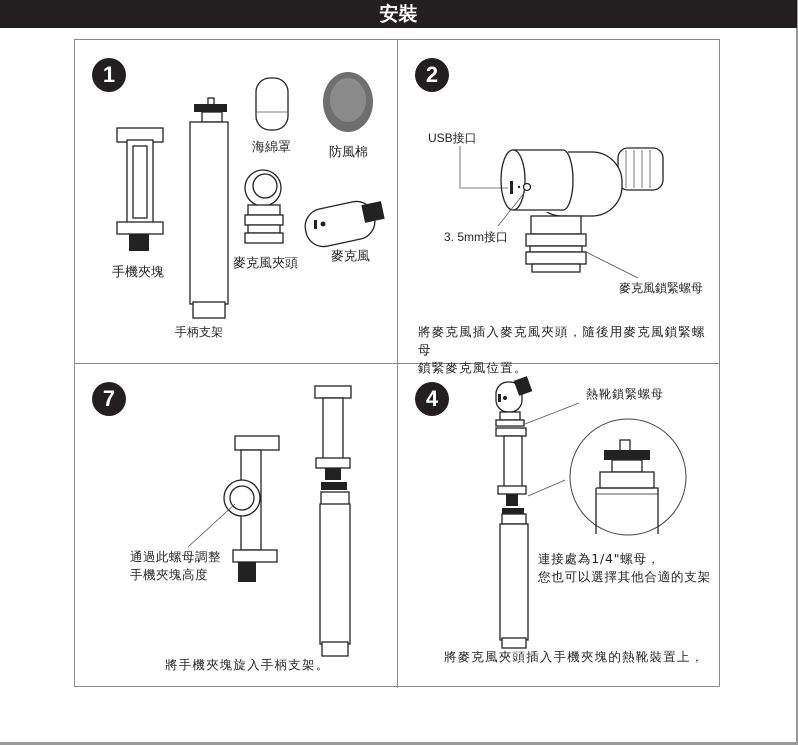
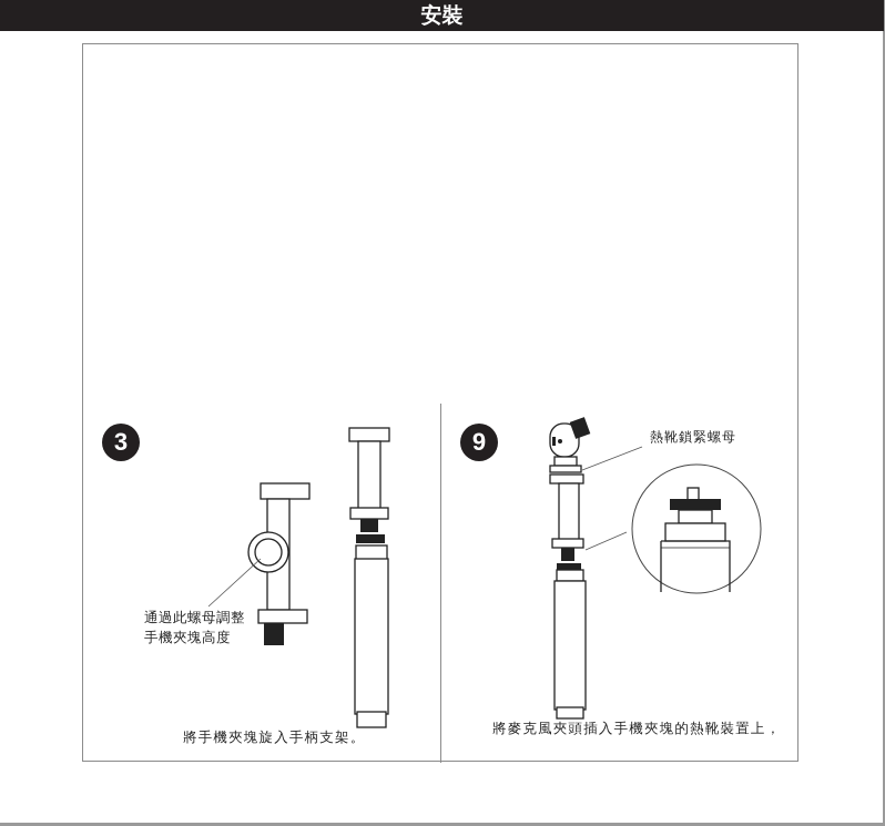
  安裝
- 1
- 海綿罩
- 防風棉
- 手機夾塊
- 麥克風夾頭
- 麥克風
- 手柄支架
- 2
- USB接口
- 3. 5mm接口
- 麥克風鎖緊螺母
- 將麥克風插入麥克風夾頭，隨後用麥克風鎖緊螺母
- 鎖緊麥克風位置。
- 7
+ 3
  通過此螺母調整
  手機夾塊高度
  將手機夾塊旋入手柄支架。
- 4
+ 9
  熱靴鎖緊螺母
- 連接處為1/4"螺母，
- 您也可以選擇其他合適的支架
  將麥克風夾頭插入手機夾塊的熱靴裝置上，
